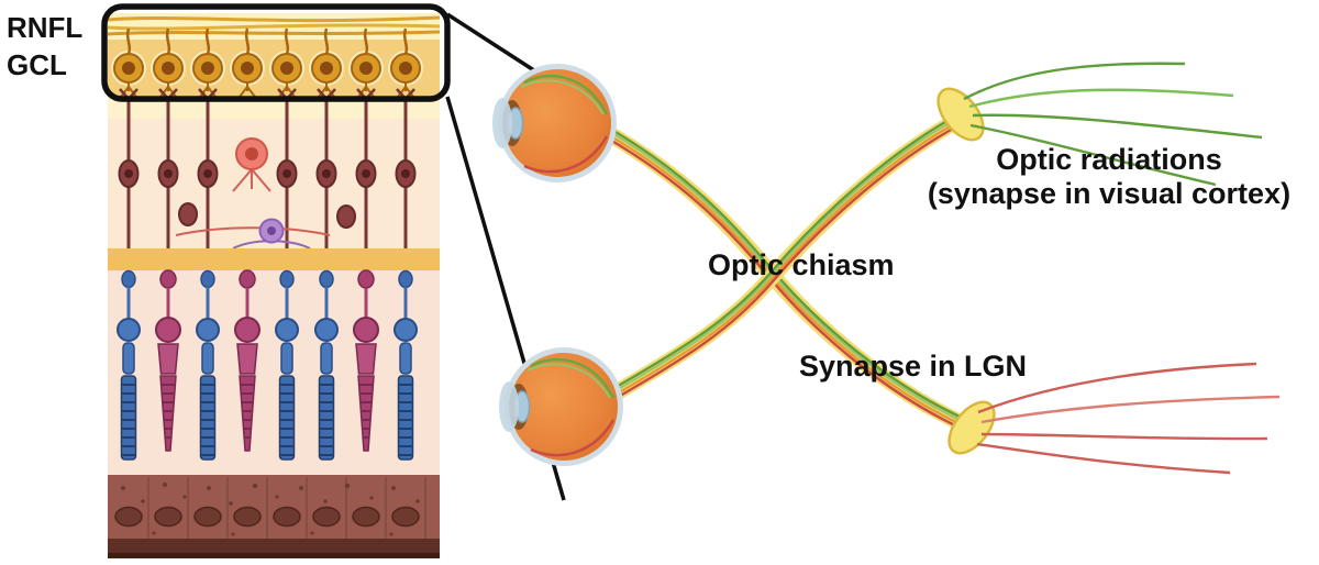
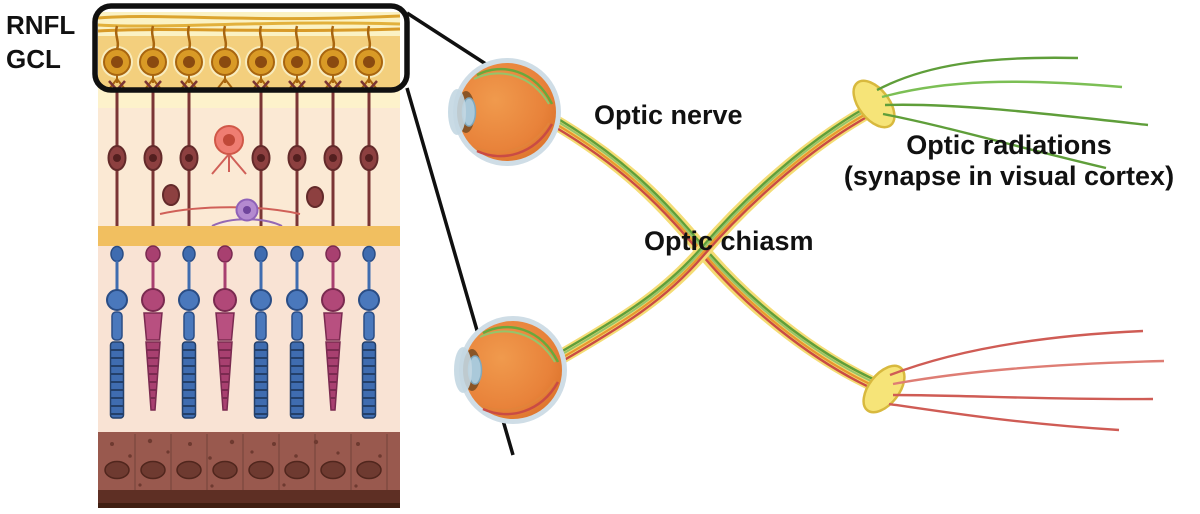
  RNFL
  GCL
+ Optic nerve
  Optic chiasm
  Optic radiations
  (synapse in visual cortex)
- Synapse in LGN
